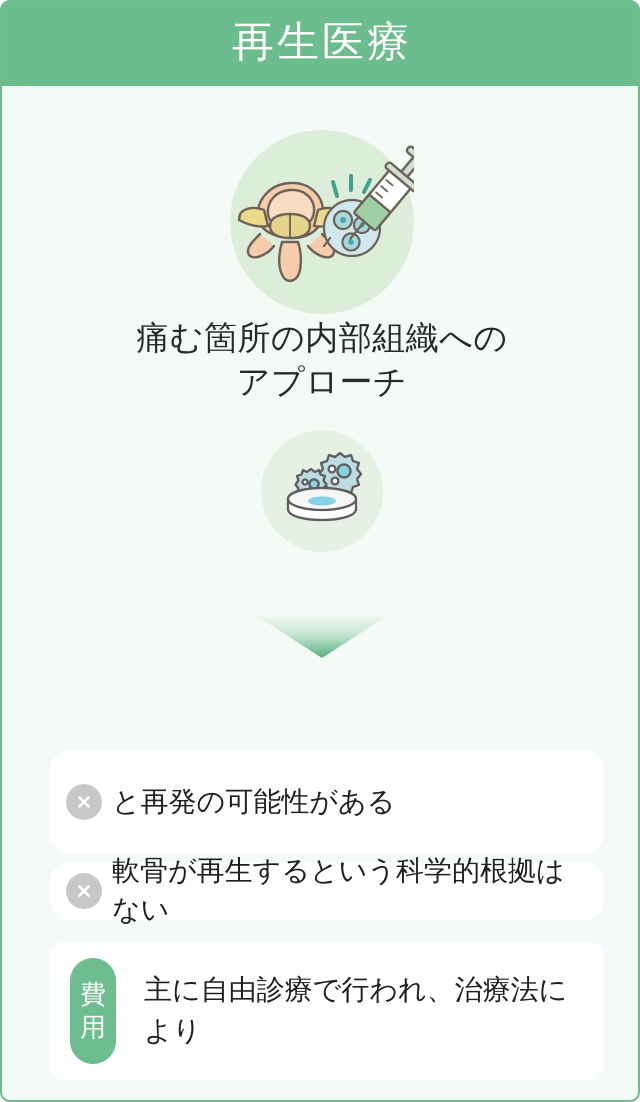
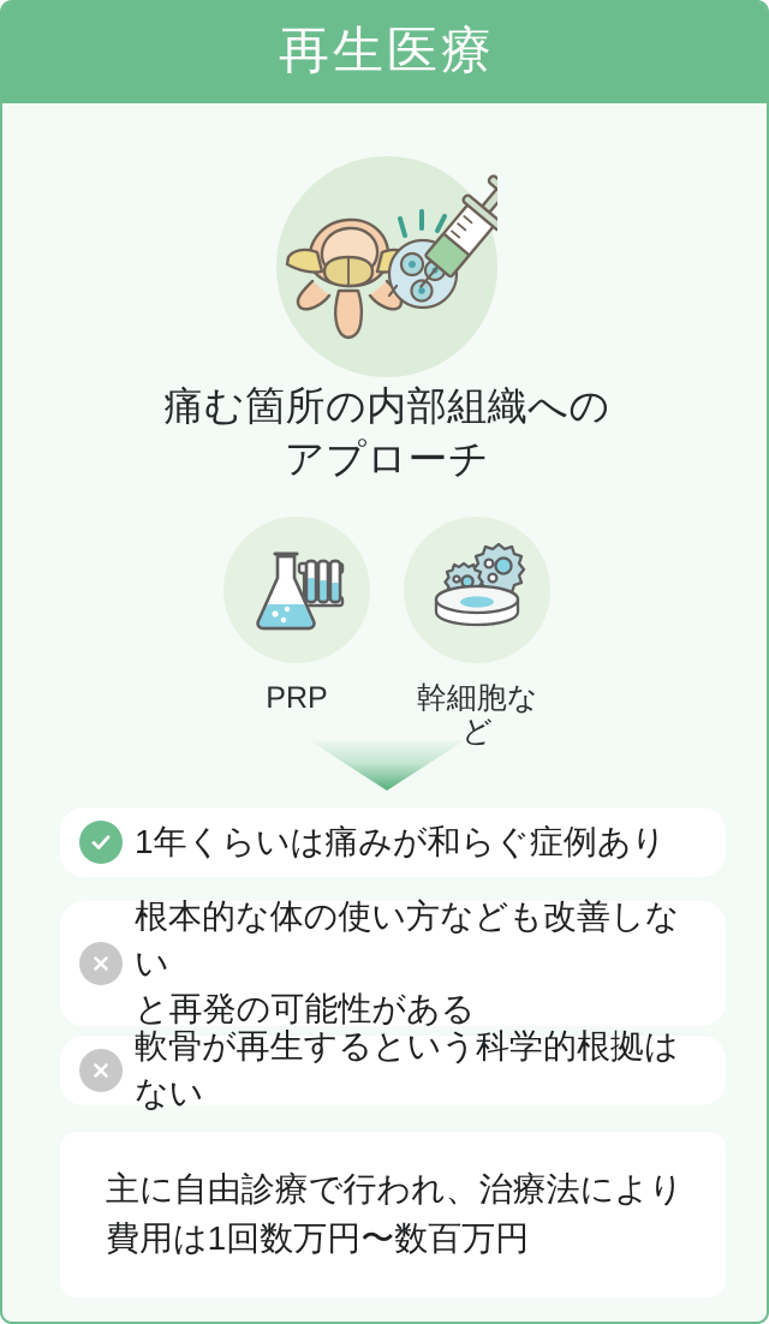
  再生医療
  痛む箇所の内部組織への
  アプローチ
+ PRP
+ 幹細胞など
+ 1年くらいは痛みが和らぐ症例あり
+ 根本的な体の使い方なども改善しない
  と再発の可能性がある
  軟骨が再生するという科学的根拠はない
- 費
- 用
  主に自由診療で行われ、治療法により
+ 費用は1回数万円〜数百万円
